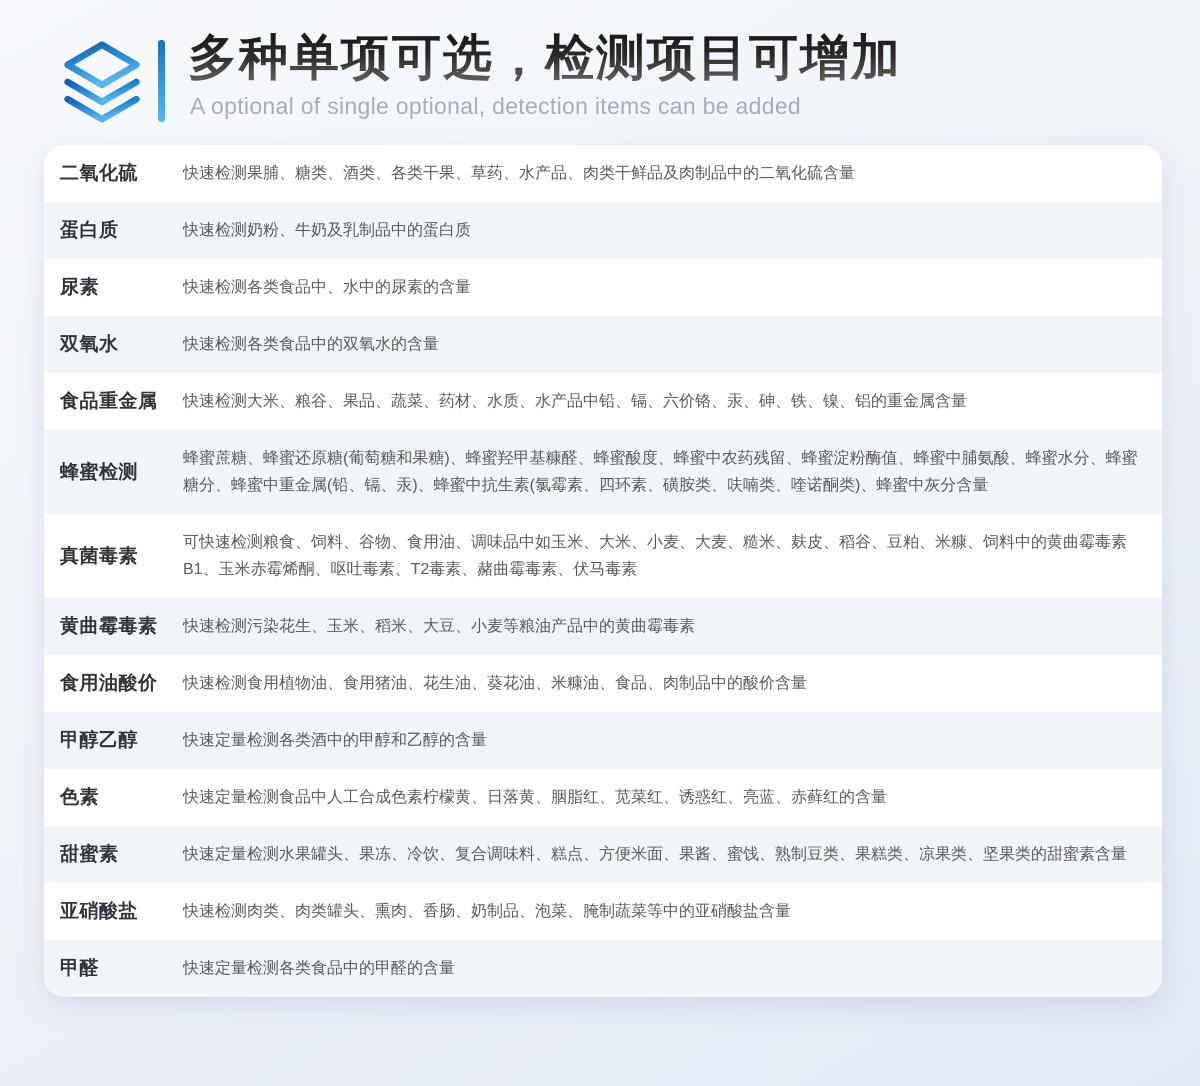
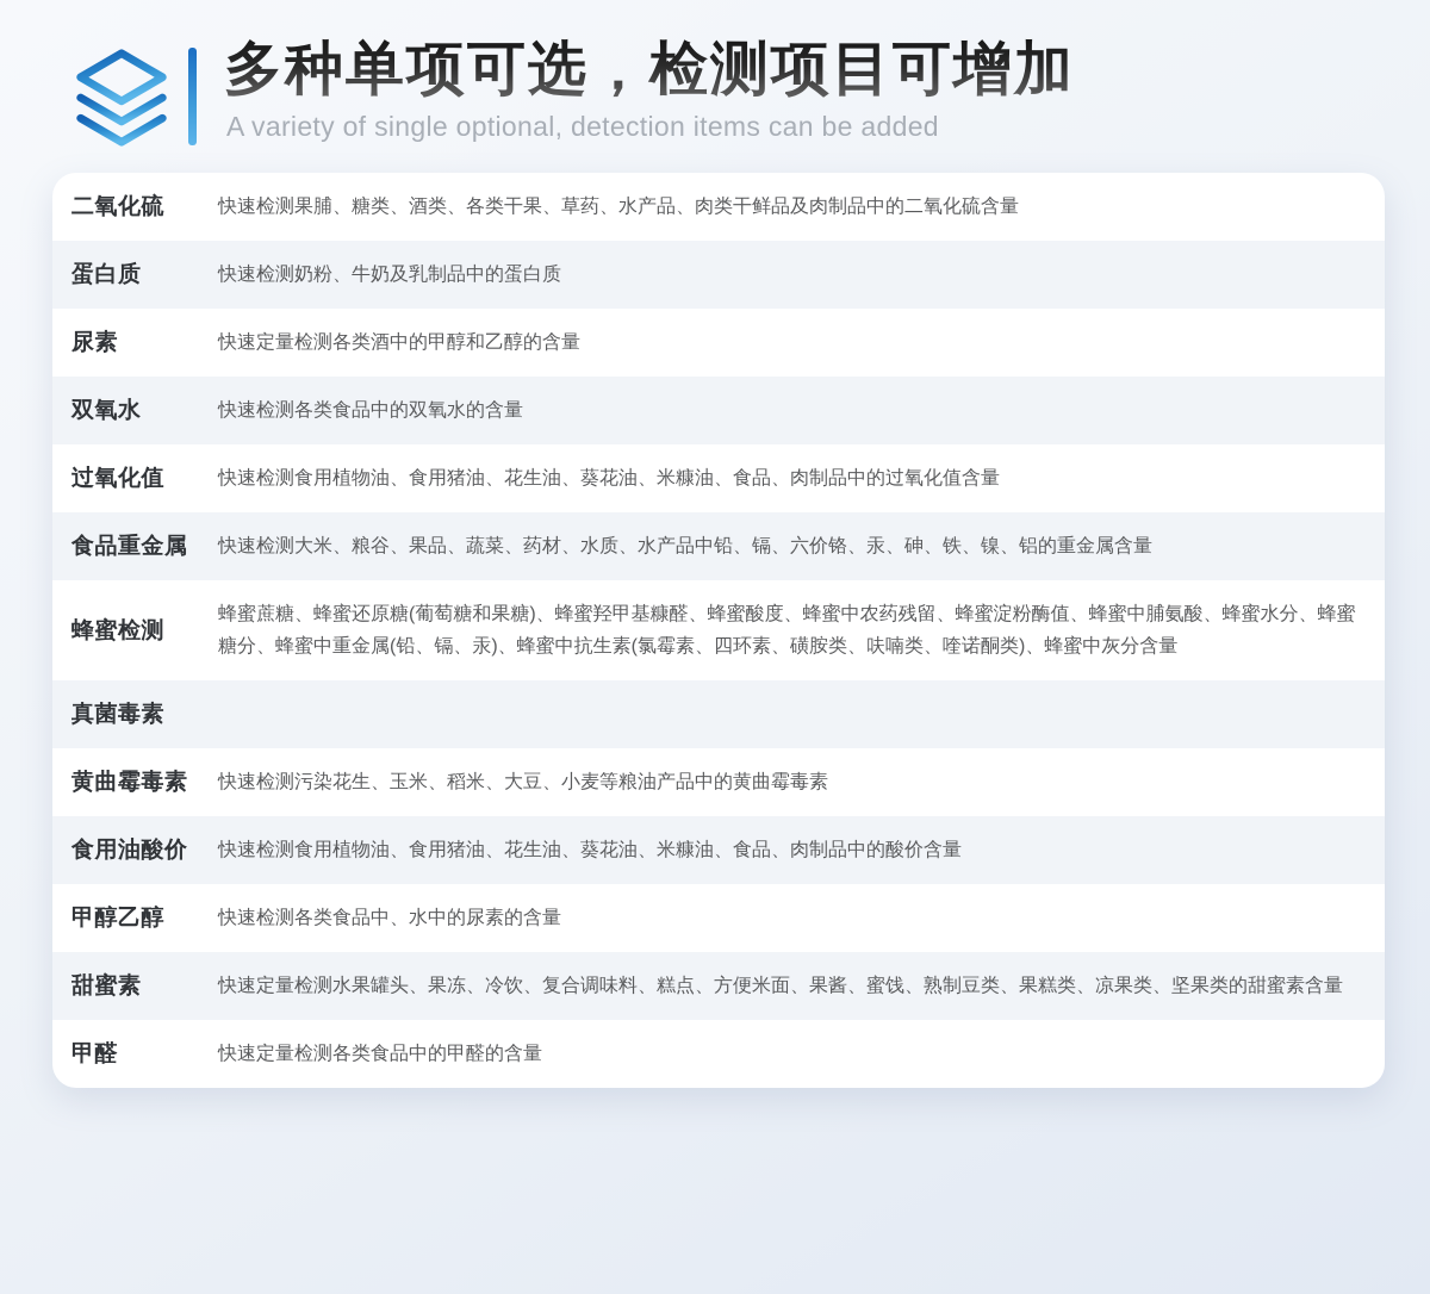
  多种单项可选，检测项目可增加
- A optional of single optional, detection items can be added
+ A variety of single optional, detection items can be added
  二氧化硫
  快速检测果脯、糖类、酒类、各类干果、草药、水产品、肉类干鲜品及肉制品中的二氧化硫含量
  蛋白质
  快速检测奶粉、牛奶及乳制品中的蛋白质
  尿素
- 快速检测各类食品中、水中的尿素的含量
+ 快速定量检测各类酒中的甲醇和乙醇的含量
  双氧水
  快速检测各类食品中的双氧水的含量
+ 过氧化值
+ 快速检测食用植物油、食用猪油、花生油、葵花油、米糠油、食品、肉制品中的过氧化值含量
  食品重金属
  快速检测大米、粮谷、果品、蔬菜、药材、水质、水产品中铅、镉、六价铬、汞、砷、铁、镍、铝的重金属含量
  蜂蜜检测
  蜂蜜蔗糖、蜂蜜还原糖(葡萄糖和果糖)、蜂蜜羟甲基糠醛、蜂蜜酸度、蜂蜜中农药残留、蜂蜜淀粉酶值、蜂蜜中脯氨酸、蜂蜜水分、蜂蜜糖分、蜂蜜中重金属(铅、镉、汞)、蜂蜜中抗生素(氯霉素、四环素、磺胺类、呋喃类、喹诺酮类)、蜂蜜中灰分含量
  真菌毒素
- 可快速检测粮食、饲料、谷物、食用油、调味品中如玉米、大米、小麦、大麦、糙米、麸皮、稻谷、豆粕、米糠、饲料中的黄曲霉毒素B1、玉米赤霉烯酮、呕吐毒素、T2毒素、赭曲霉毒素、伏马毒素
  黄曲霉毒素
  快速检测污染花生、玉米、稻米、大豆、小麦等粮油产品中的黄曲霉毒素
  食用油酸价
  快速检测食用植物油、食用猪油、花生油、葵花油、米糠油、食品、肉制品中的酸价含量
  甲醇乙醇
- 快速定量检测各类酒中的甲醇和乙醇的含量
+ 快速检测各类食品中、水中的尿素的含量
- 色素
- 快速定量检测食品中人工合成色素柠檬黄、日落黄、胭脂红、苋菜红、诱惑红、亮蓝、赤藓红的含量
  甜蜜素
  快速定量检测水果罐头、果冻、冷饮、复合调味料、糕点、方便米面、果酱、蜜饯、熟制豆类、果糕类、凉果类、坚果类的甜蜜素含量
- 亚硝酸盐
- 快速检测肉类、肉类罐头、熏肉、香肠、奶制品、泡菜、腌制蔬菜等中的亚硝酸盐含量
  甲醛
  快速定量检测各类食品中的甲醛的含量
